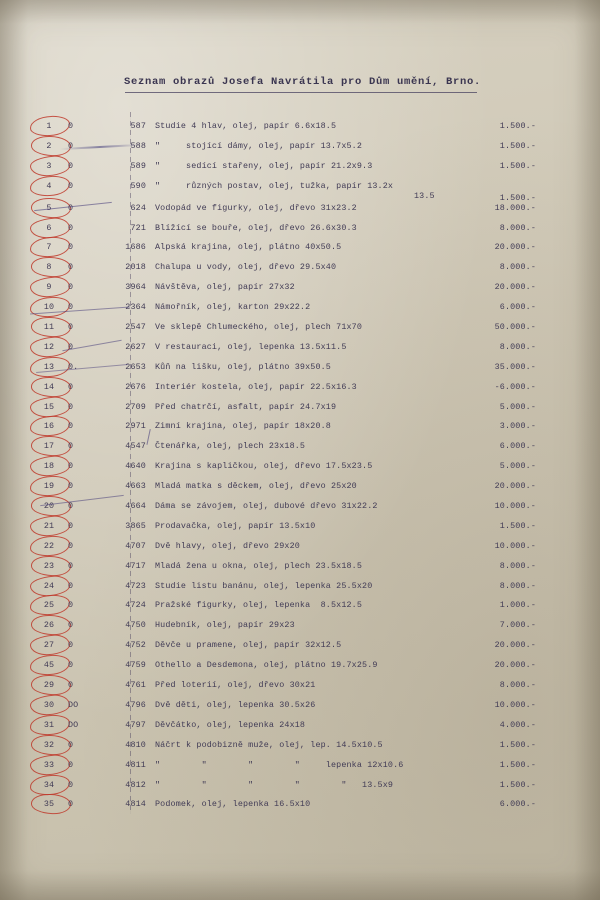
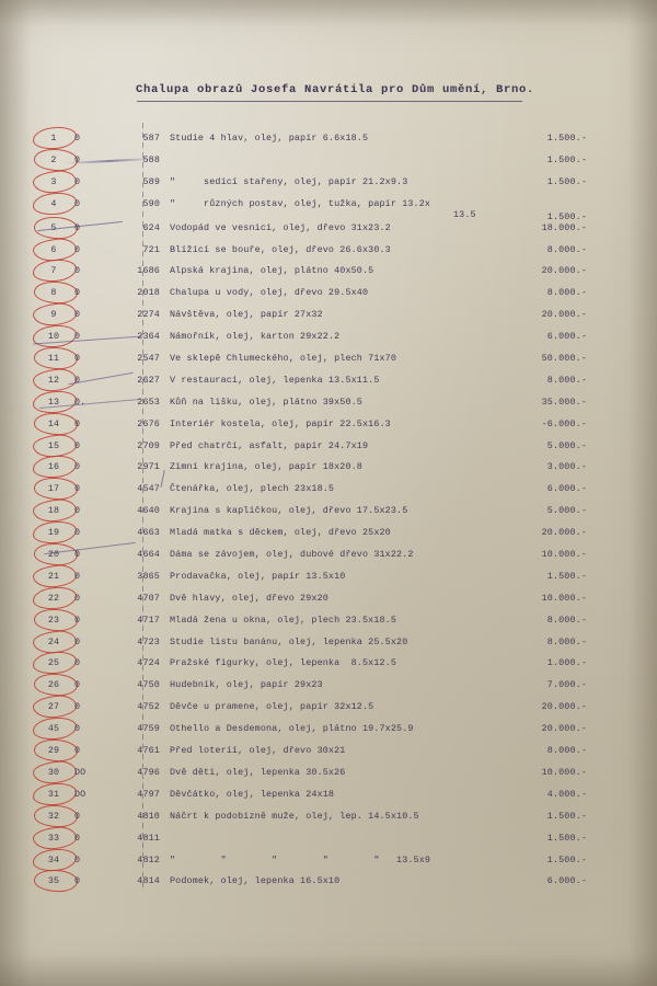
- Seznam obrazů Josefa Navrátila pro Dům umění, Brno.
+ Chalupa obrazů Josefa Navrátila pro Dům umění, Brno.
  1
  0
  587
  Studie 4 hlav, olej, papír 6.6x18.5
  1.500.-
  2
  0
- " stojící dámy, olej, papír 13.7x5.2
  1.500.-
  3
  0
  589
  " sedící stařeny, olej, papír 21.2x9.3
  1.500.-
  4
  0
  590
  " různých postav, olej, tužka, papír 13.2x
  1.500.-
  13.5
  5
  0
  624
- Vodopád ve figurky, olej, dřevo 31x23.2
+ Vodopád ve vesnici, olej, dřevo 31x23.2
  18.000.-
  6
  0
  721
  Blížící se bouře, olej, dřevo 26.6x30.3
  8.000.-
  7
  0
  1686
  Alpská krajina, olej, plátno 40x50.5
  20.000.-
  8
  0
  2018
  Chalupa u vody, olej, dřevo 29.5x40
  8.000.-
  9
  0
- 3964
+ 2274
  Návštěva, olej, papír 27x32
  20.000.-
  10
  0
  2364
  Námořník, olej, karton 29x22.2
  6.000.-
  11
  0
  2547
  Ve sklepě Chlumeckého, olej, plech 71x70
  50.000.-
  12
  0
  2627
  V restauraci, olej, lepenka 13.5x11.5
  8.000.-
  13
  0.
  2653
  Kůň na lišku, olej, plátno 39x50.5
  35.000.-
  14
  0
  2676
  Interiér kostela, olej, papír 22.5x16.3
  -6.000.-
  15
  0
  2709
  Před chatrčí, asfalt, papír 24.7x19
  5.000.-
  16
  0
  2971
  Zimní krajina, olej, papír 18x20.8
  3.000.-
  17
  0
  4547
  Čtenářka, olej, plech 23x18.5
  6.000.-
  18
  0
  4640
  Krajina s kapličkou, olej, dřevo 17.5x23.5
  5.000.-
  19
  0
  4663
  Mladá matka s děckem, olej, dřevo 25x20
  20.000.-
  20
  0
  4664
  Dáma se závojem, olej, dubové dřevo 31x22.2
  10.000.-
  21
  0
  3865
  Prodavačka, olej, papír 13.5x10
  1.500.-
  22
  0
  4707
  Dvě hlavy, olej, dřevo 29x20
  10.000.-
  23
  0
  4717
  Mladá žena u okna, olej, plech 23.5x18.5
  8.000.-
  24
  0
  4723
  Studie listu banánu, olej, lepenka 25.5x20
  8.000.-
  25
  0
  4724
  Pražské figurky, olej, lepenka 8.5x12.5
  1.000.-
  26
  0
  4750
  Hudebník, olej, papír 29x23
  7.000.-
  27
  0
  4752
  Děvče u pramene, olej, papír 32x12.5
  20.000.-
  45
  0
  4759
  Othello a Desdemona, olej, plátno 19.7x25.9
  20.000.-
  29
  0
  4761
  Před loterií, olej, dřevo 30x21
  8.000.-
  30
  DO
  4796
  Dvě děti, olej, lepenka 30.5x26
  10.000.-
  31
  DO
  4797
  Děvčátko, olej, lepenka 24x18
  4.000.-
  32
  0
  4810
  Náčrt k podobizně muže, olej, lep. 14.5x10.5
  1.500.-
  33
  0
  4811
- " " " " lepenka 12x10.6
  1.500.-
  34
  0
  4812
  " " " " " 13.5x9
  1.500.-
  35
  0
  4814
  Podomek, olej, lepenka 16.5x10
  6.000.-
